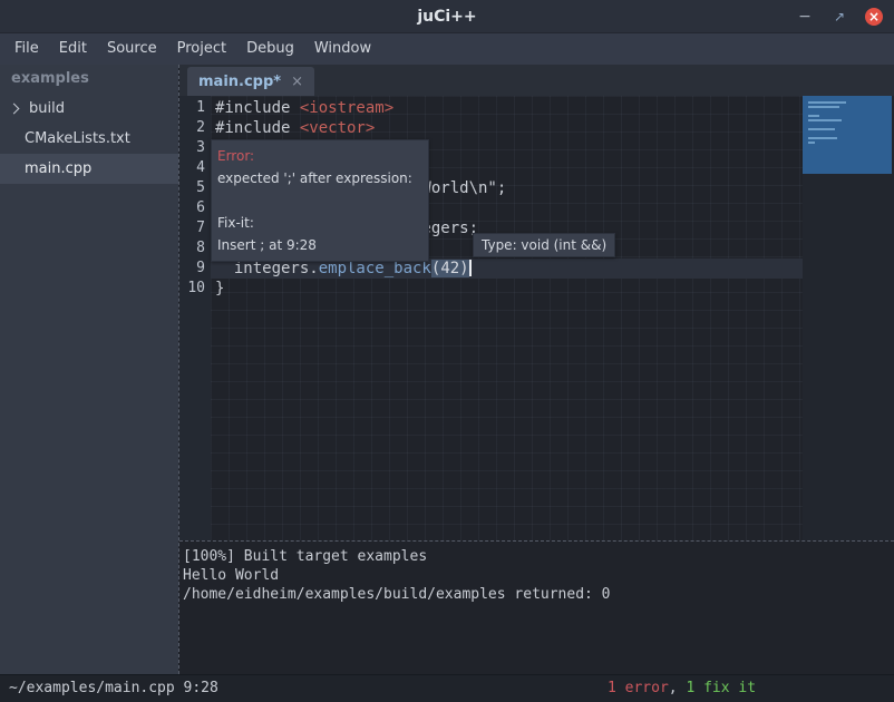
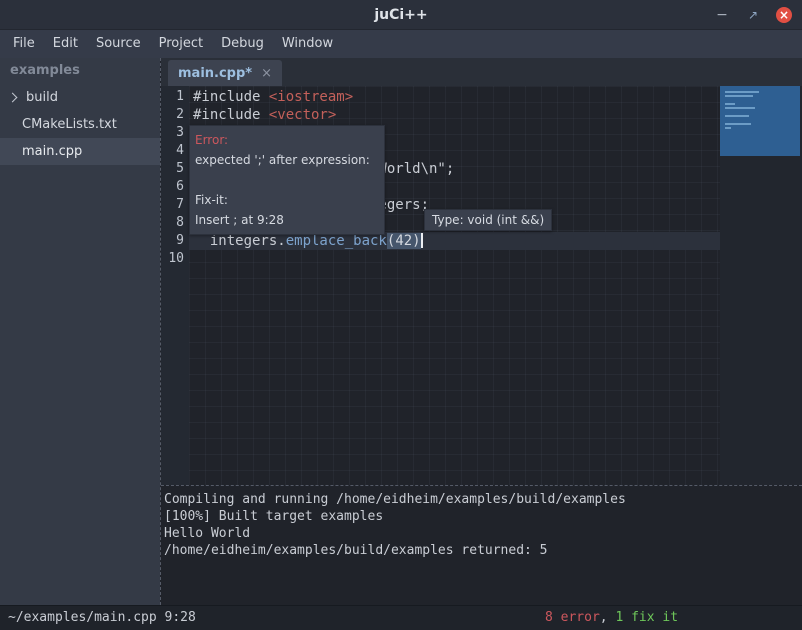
  juCi++
  −
  ↗
  ×
  File
  Edit
  Source
  Project
  Debug
  Window
  examples
  build
  CMakeLists.txt
  main.cpp
  main.cpp*
  ×
  1
  2
  3
  4
  5
  6
  7
  8
  9
  10
  #include <iostream>
  #include <vector>
  integers.emplace_back(42)
- }
  Error:
  expected ';' after expression:
  Fix-it:
  Insert ; at 9:28
  Type: void (int &&)
+ Compiling and running /home/eidheim/examples/build/examples
  [100%] Built target examples
  Hello World
- /home/eidheim/examples/build/examples returned: 0
+ /home/eidheim/examples/build/examples returned: 5
  ~/examples/main.cpp 9:28
- 1 error, 1 fix it
+ 8 error, 1 fix it
